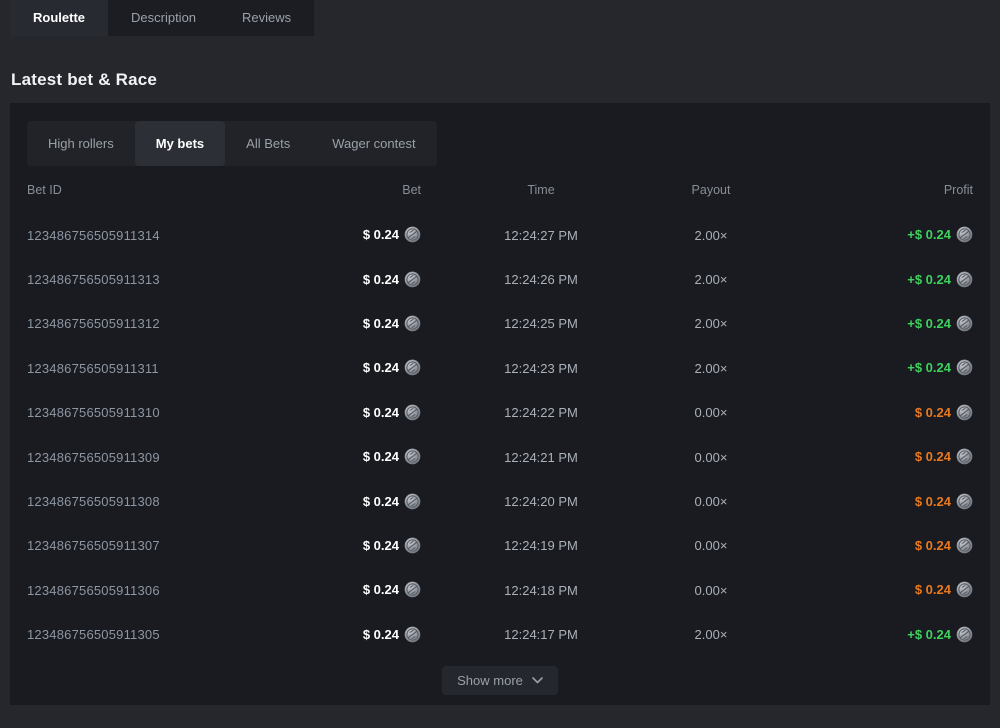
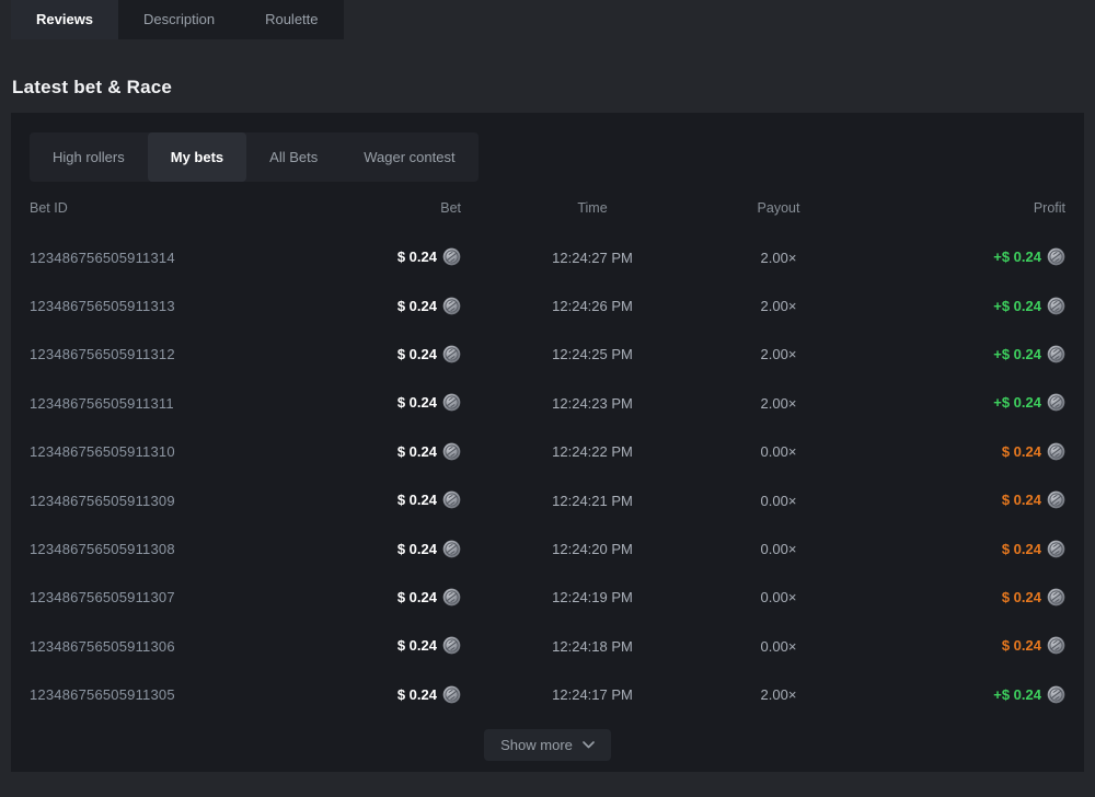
- Roulette
+ Reviews
  Description
- Reviews
+ Roulette
  Latest bet & Race
  High rollers
  My bets
  All Bets
  Wager contest
  Bet ID
  Bet
  Time
  Payout
  Profit
  123486756505911314
  $ 0.24
  12:24:27 PM
  2.00×
  +$ 0.24
  123486756505911313
  $ 0.24
  12:24:26 PM
  2.00×
  +$ 0.24
  123486756505911312
  $ 0.24
  12:24:25 PM
  2.00×
  +$ 0.24
  123486756505911311
  $ 0.24
  12:24:23 PM
  2.00×
  +$ 0.24
  123486756505911310
  $ 0.24
  12:24:22 PM
  0.00×
  $ 0.24
  123486756505911309
  $ 0.24
  12:24:21 PM
  0.00×
  $ 0.24
  123486756505911308
  $ 0.24
  12:24:20 PM
  0.00×
  $ 0.24
  123486756505911307
  $ 0.24
  12:24:19 PM
  0.00×
  $ 0.24
  123486756505911306
  $ 0.24
  12:24:18 PM
  0.00×
  $ 0.24
  123486756505911305
  $ 0.24
  12:24:17 PM
  2.00×
  +$ 0.24
  Show more
